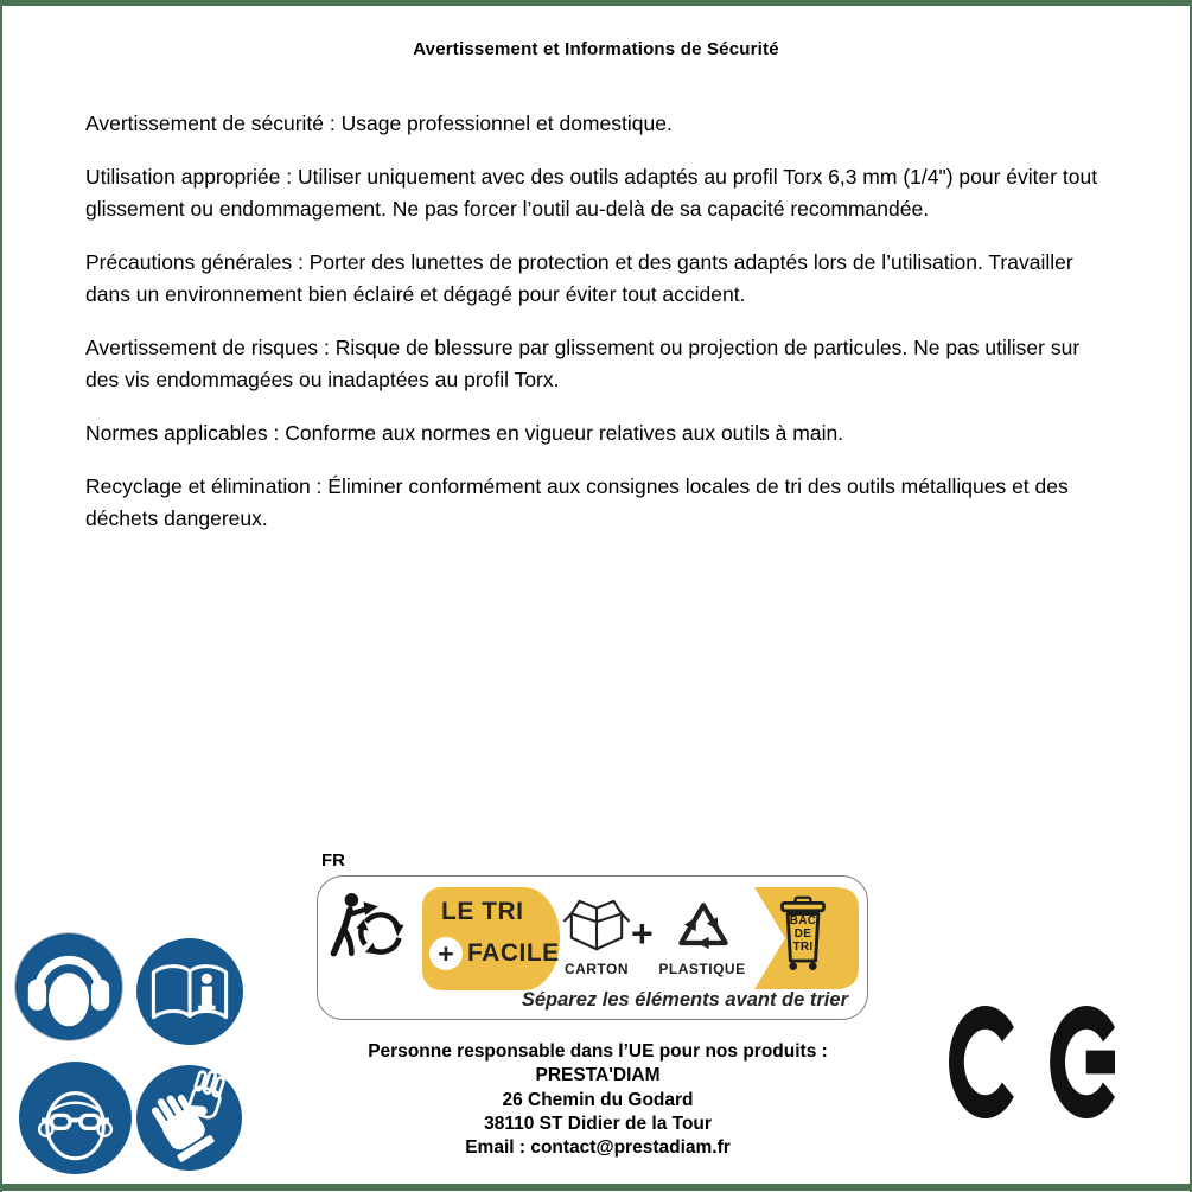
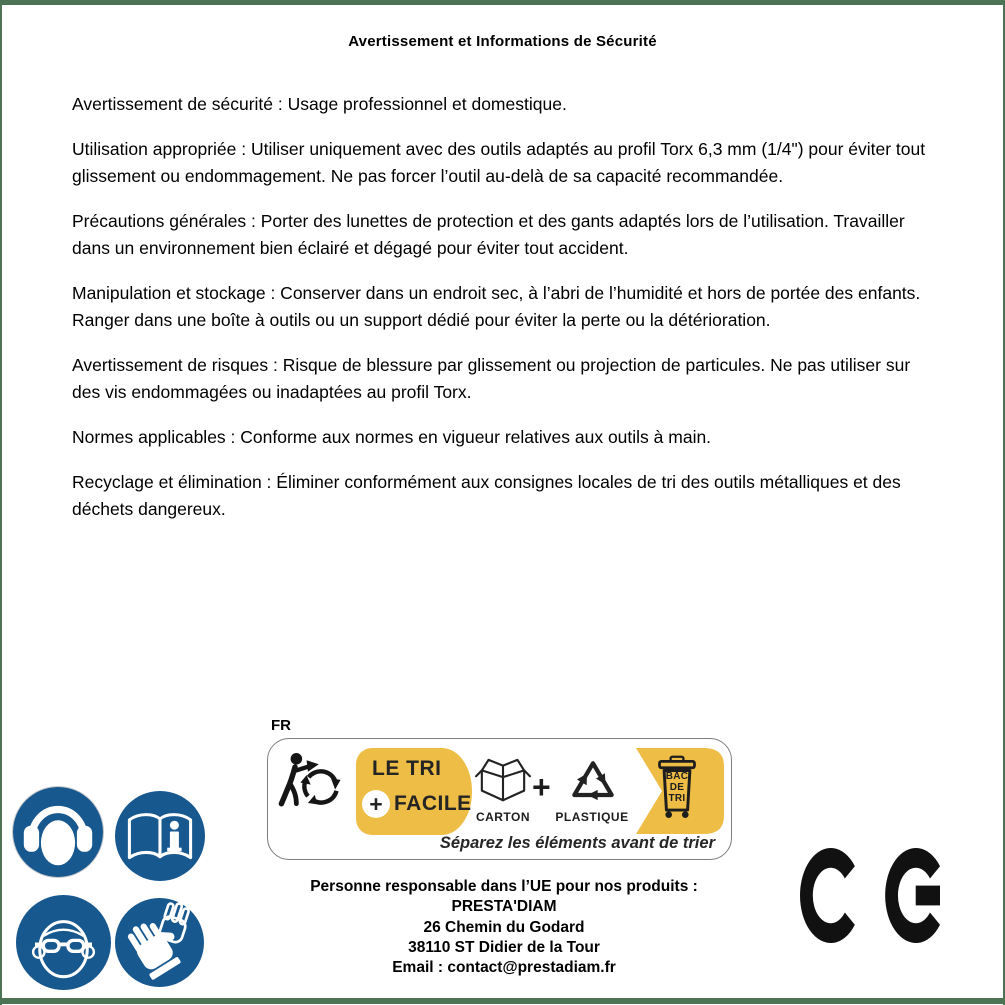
  Avertissement et Informations de Sécurité
  Avertissement de sécurité : Usage professionnel et domestique.
  Utilisation appropriée : Utiliser uniquement avec des outils adaptés au profil Torx 6,3 mm (1/4") pour éviter tout glissement ou endommagement. Ne pas forcer l’outil au-delà de sa capacité recommandée.
  Précautions générales : Porter des lunettes de protection et des gants adaptés lors de l’utilisation. Travailler dans un environnement bien éclairé et dégagé pour éviter tout accident.
+ Manipulation et stockage : Conserver dans un endroit sec, à l’abri de l’humidité et hors de portée des enfants. Ranger dans une boîte à outils ou un support dédié pour éviter la perte ou la détérioration.
  Avertissement de risques : Risque de blessure par glissement ou projection de particules. Ne pas utiliser sur des vis endommagées ou inadaptées au profil Torx.
  Normes applicables : Conforme aux normes en vigueur relatives aux outils à main.
  Recyclage et élimination : Éliminer conformément aux consignes locales de tri des outils métalliques et des déchets dangereux.
  FR
  LE TRI
  +
  FACILE
  CARTON
  +
  PLASTIQUE
  BAC
  DE
  TRI
  Séparez les éléments avant de trier
  Personne responsable dans l’UE pour nos produits :
  PRESTA'DIAM
  26 Chemin du Godard
  38110 ST Didier de la Tour
  Email : contact@prestadiam.fr
